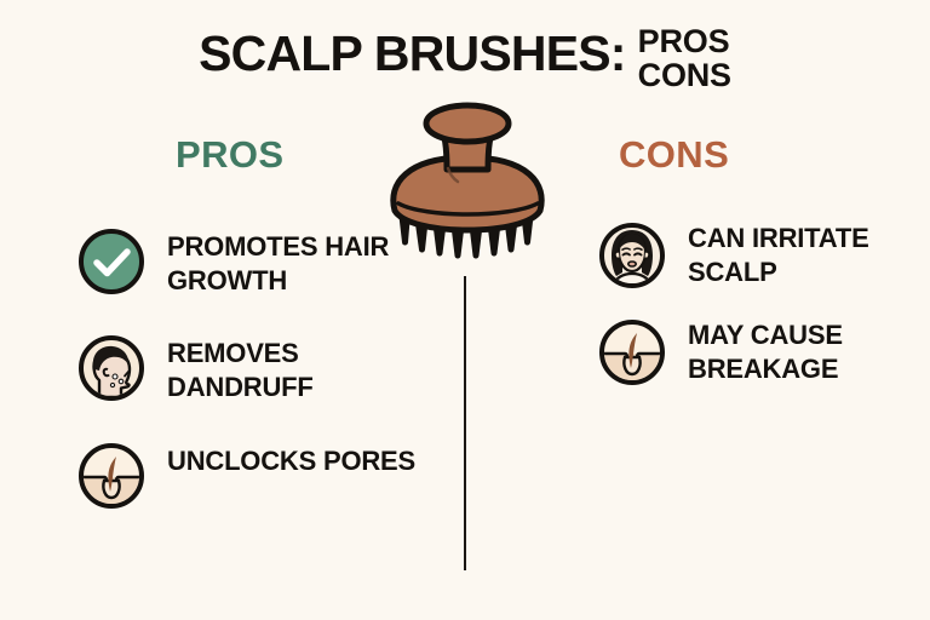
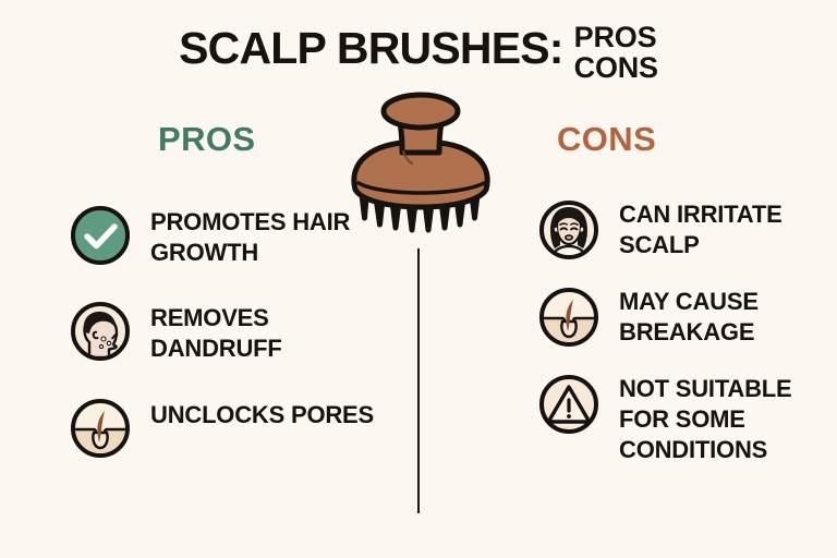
  SCALP BRUSHES:
  PROS
  CONS
  PROS
  CONS
  PROMOTES HAIR GROWTH
  REMOVES DANDRUFF
  UNCLOCKS PORES
  CAN IRRITATE SCALP
  MAY CAUSE BREAKAGE
+ NOT SUITABLE FOR SOME CONDITIONS
